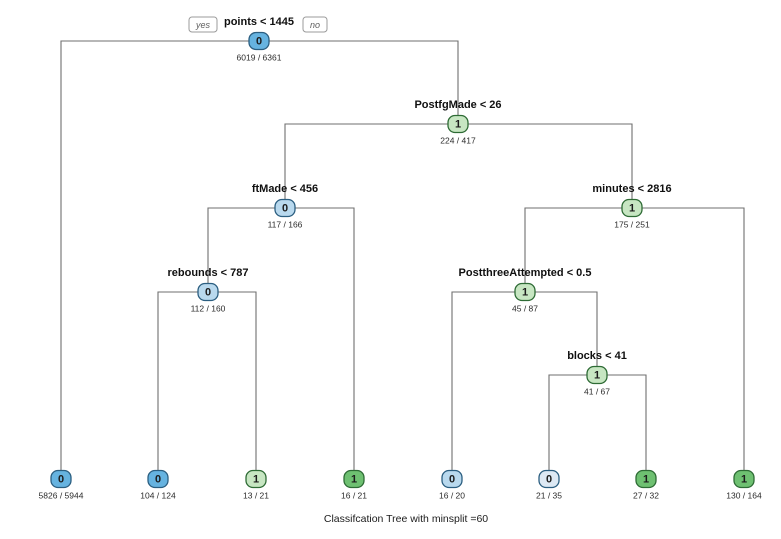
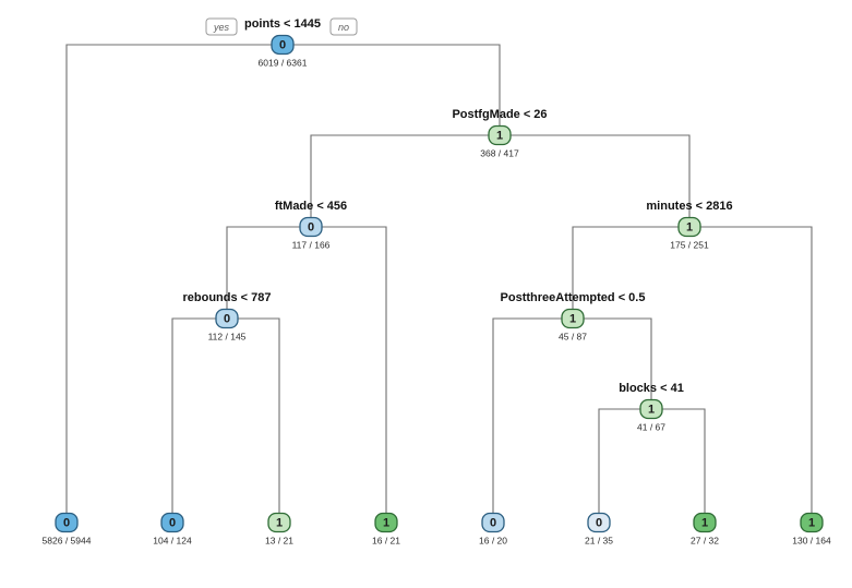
  points < 1445
  PostfgMade < 26
  ftMade < 456
  rebounds < 787
  minutes < 2816
  PostthreeAttempted < 0.5
  blocks < 41
  0
  6019 / 6361
  0
  5826 / 5944
  1
- 224 / 417
+ 368 / 417
  0
  117 / 166
  0
- 112 / 160
+ 112 / 145
  0
  104 / 124
  1
  13 / 21
  1
  16 / 21
  1
  175 / 251
  1
  45 / 87
  0
  16 / 20
  1
  41 / 67
  0
  21 / 35
  1
  27 / 32
  1
  130 / 164
  yes
  no
- Classifcation Tree with minsplit =60
